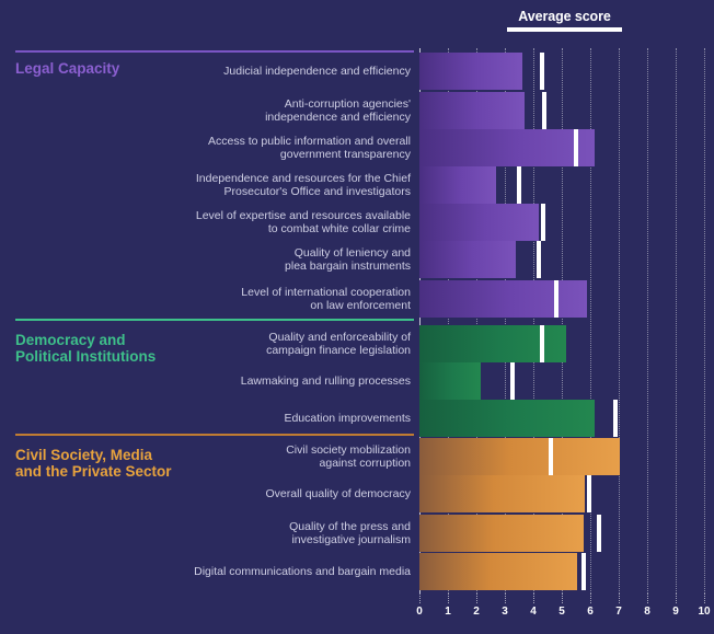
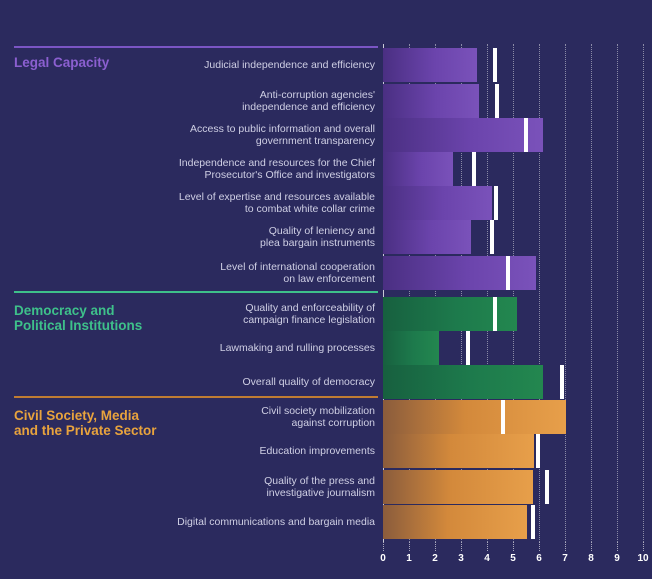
- Average score
  Judicial independence and efficiency
  Anti-corruption agencies'
  independence and efficiency
  Access to public information and overall
  government transparency
  Independence and resources for the Chief
  Prosecutor's Office and investigators
  Level of expertise and resources available
  to combat white collar crime
  Quality of leniency and
  plea bargain instruments
  Level of international cooperation
  on law enforcement
  Quality and enforceability of
  campaign finance legislation
  Lawmaking and rulling processes
- Education improvements
+ Overall quality of democracy
  Civil society mobilization
  against corruption
- Overall quality of democracy
+ Education improvements
  Quality of the press and
  investigative journalism
  Digital communications and bargain media
  Legal Capacity
  Democracy and
  Political Institutions
  Civil Society, Media
  and the Private Sector
  0
  1
  2
  3
  4
  5
  6
  7
  8
  9
  10
